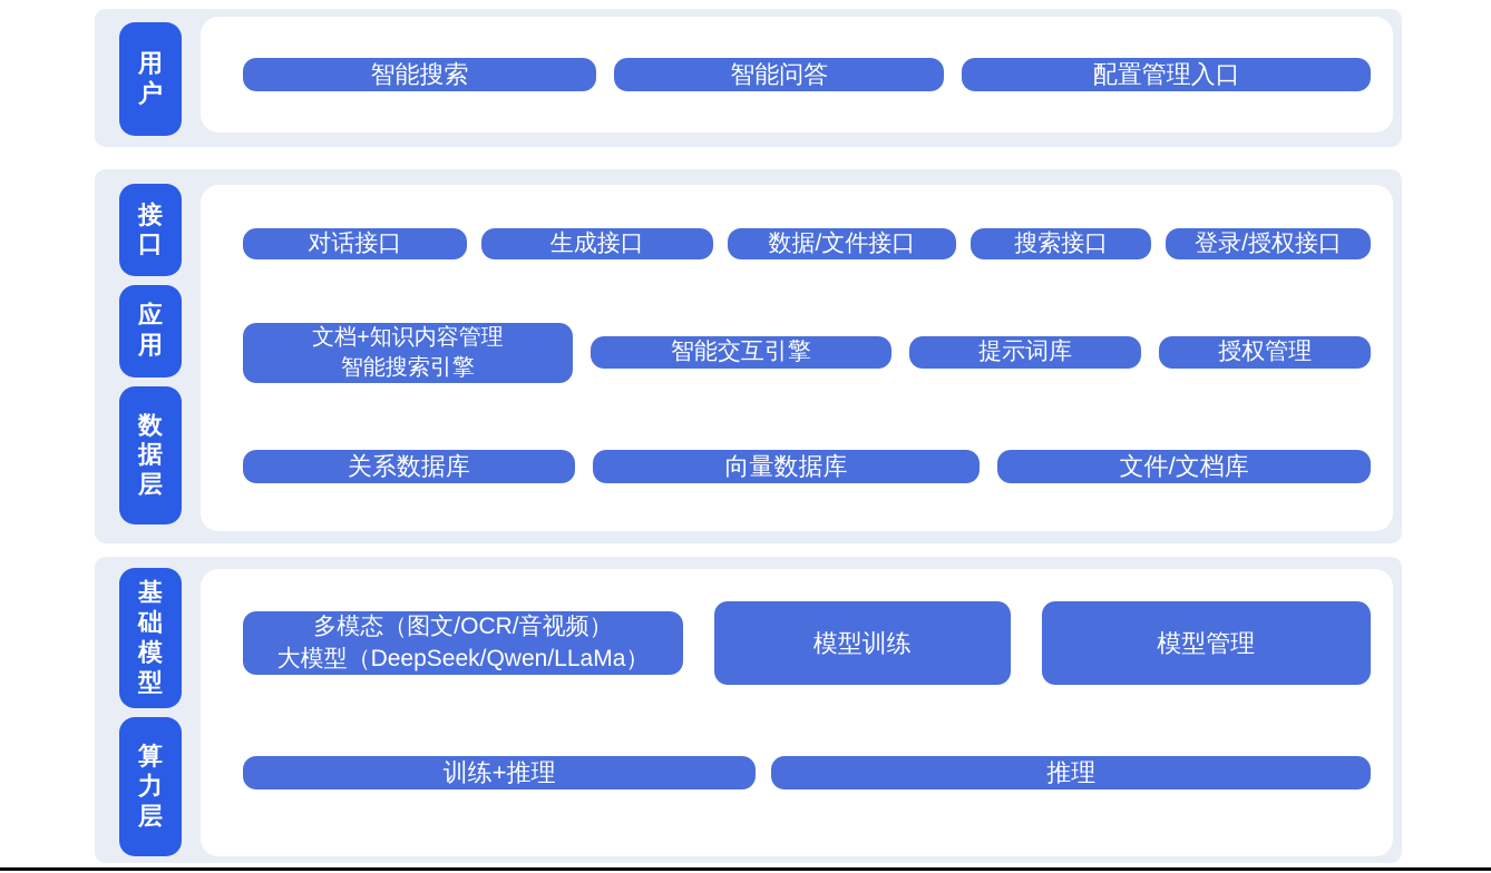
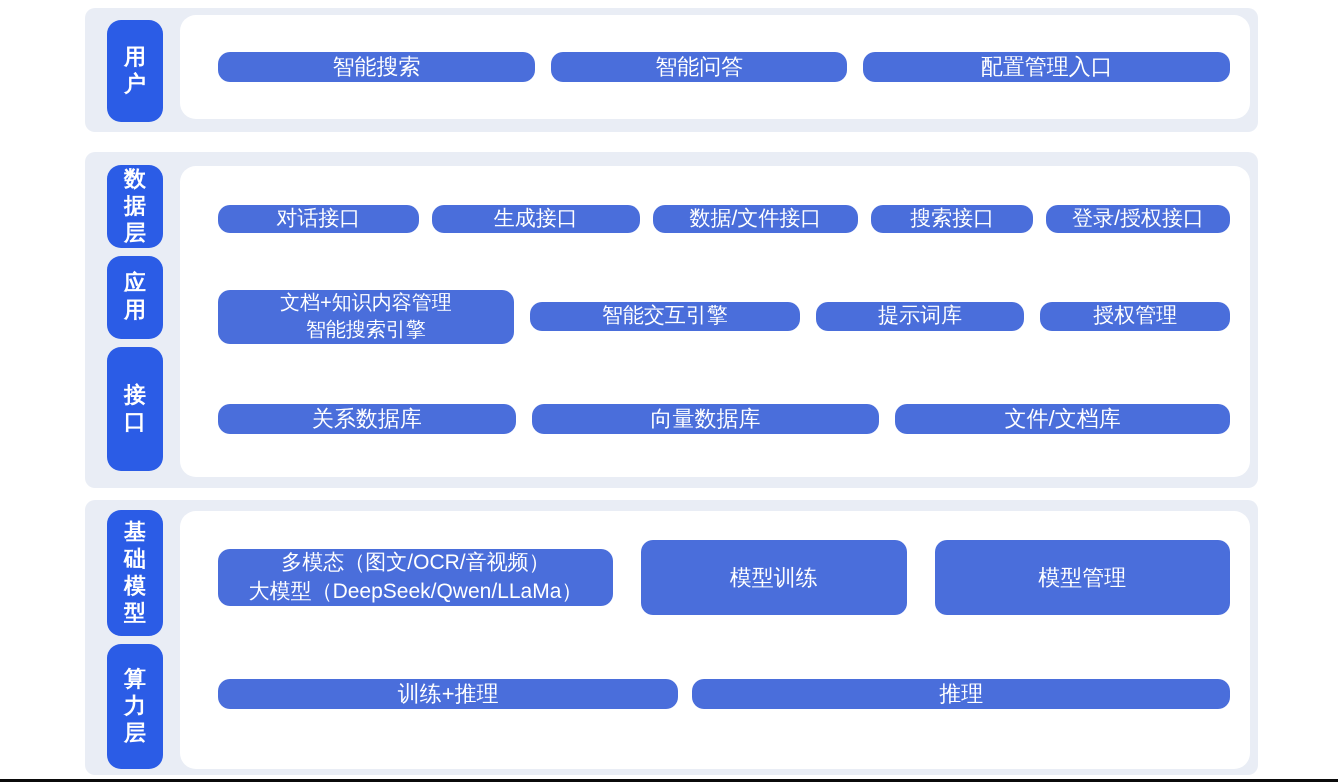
  用户
  智能搜索
  智能问答
  配置管理入口
- 接口
+ 数据层
  应用
- 数据层
+ 接口
  对话接口
  生成接口
  数据/文件接口
  搜索接口
  登录/授权接口
  文档+知识内容管理
  智能搜索引擎
  智能交互引擎
  提示词库
  授权管理
  关系数据库
  向量数据库
  文件/文档库
  基础模型
  算力层
  多模态（图文/OCR/音视频）
  大模型（DeepSeek/Qwen/LLaMa）
  模型训练
  模型管理
  训练+推理
  推理
